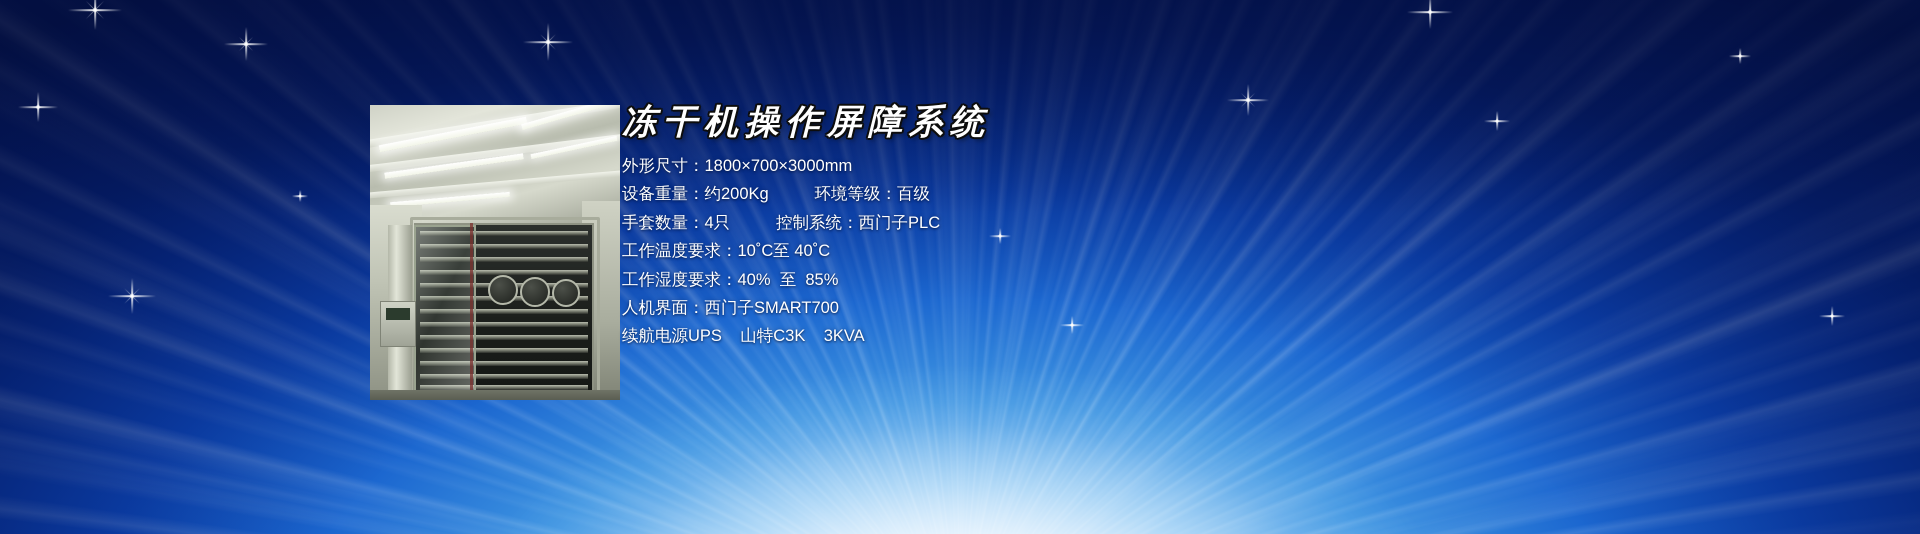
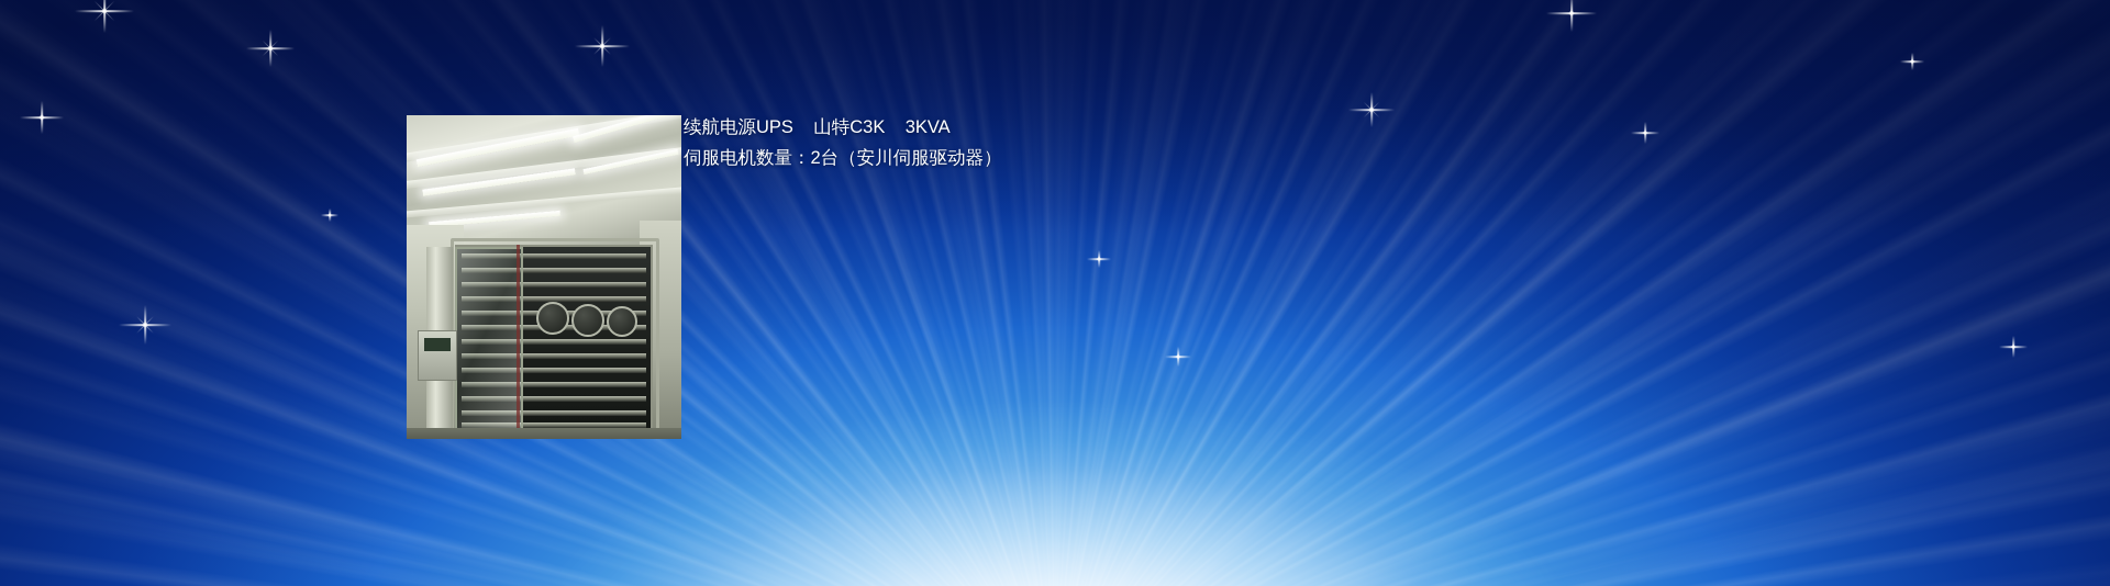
- 冻干机操作屏障系统
- 外形尺寸：1800×700×3000mm
- 设备重量：约200Kg 环境等级：百级
- 手套数量：4只 控制系统：西门子PLC
- 工作温度要求：10˚C至 40˚C
- 工作湿度要求：40% 至 85%
- 人机界面：西门子SMART700
  续航电源UPS 山特C3K 3KVA
+ 伺服电机数量：2台（安川伺服驱动器）
